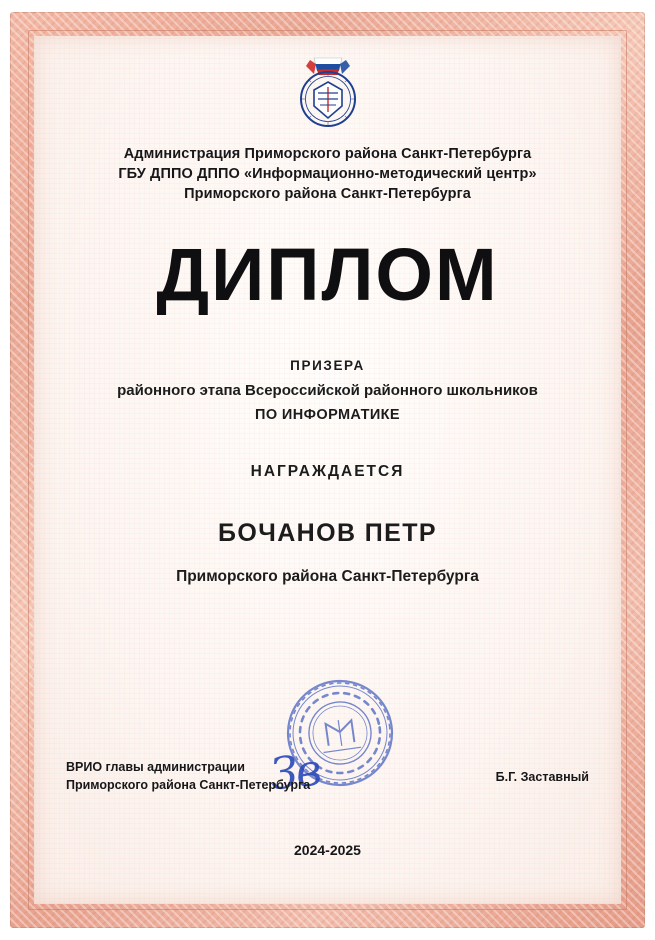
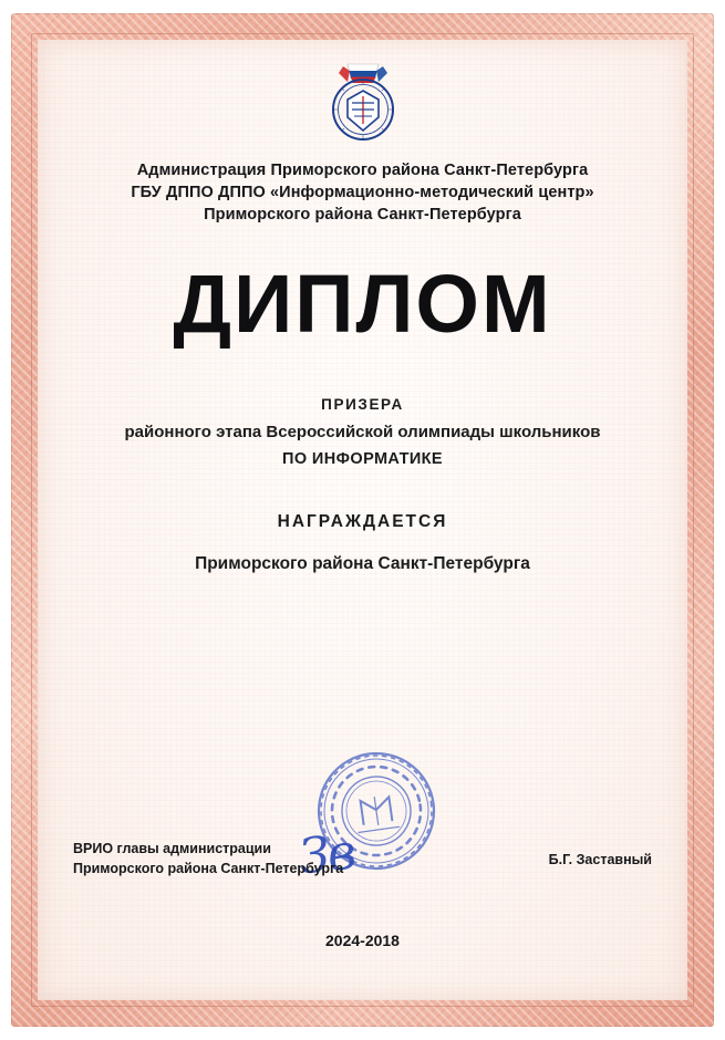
  Администрация Приморского района Санкт-Петербурга
  ГБУ ДППО ДППО «Информационно-методический центр»
  Приморского района Санкт-Петербурга
  ДИПЛОМ
  ПРИЗЕРА
- районного этапа Всероссийской районного школьников
+ районного этапа Всероссийской олимпиады школьников
  ПО ИНФОРМАТИКЕ
  НАГРАЖДАЕТСЯ
- БОЧАНОВ ПЕТР
  Приморского района Санкт-Петербурга
  ВРИО главы администрации
  Приморского района Санкт-Петербурга
  Б.Г. Заставный
- 2024-2025
+ 2024-2018
